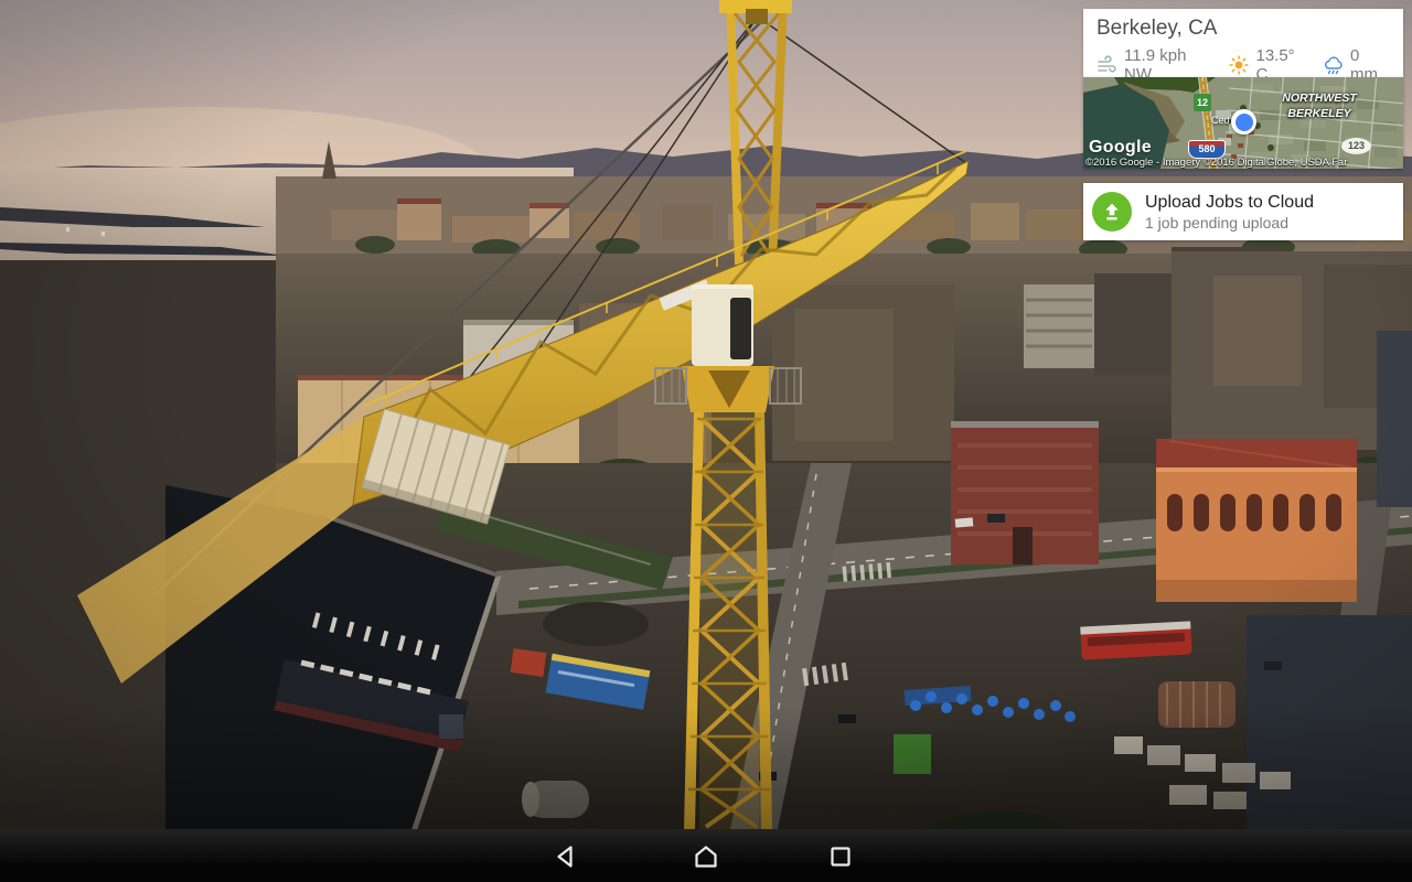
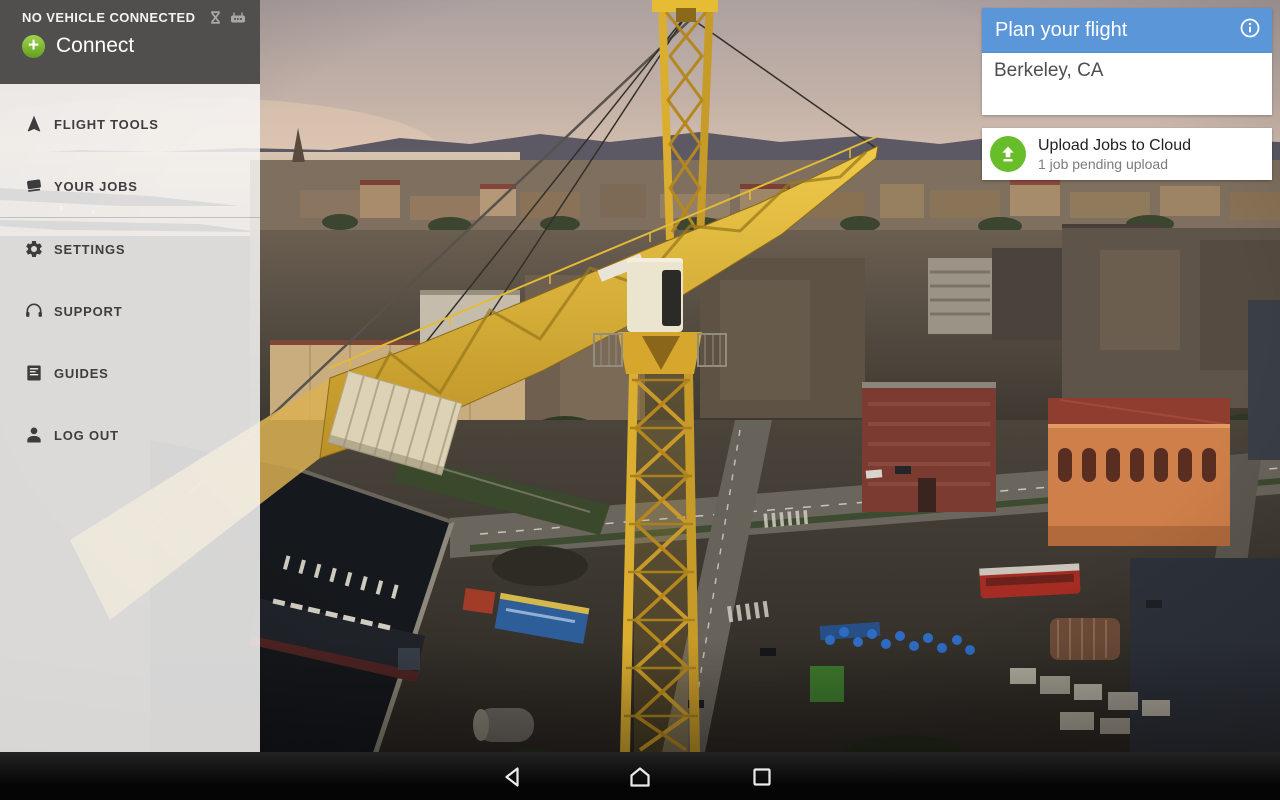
+ NO VEHICLE CONNECTED
+ +
+ Connect
+ FLIGHT TOOLS
+ YOUR JOBS
+ SETTINGS
+ SUPPORT
+ GUIDES
+ LOG OUT
+ Plan your flight
  Berkeley, CA
- 11.9 kph NW
- 13.5° C
- 0 mm
- 12
- 580
- 123
- NORTHWEST BERKELEY
- Ced
- Google
- ©2016 Google - Imagery ©2016 DigitalGlobe, USDA Far
  Upload Jobs to Cloud
  1 job pending upload
